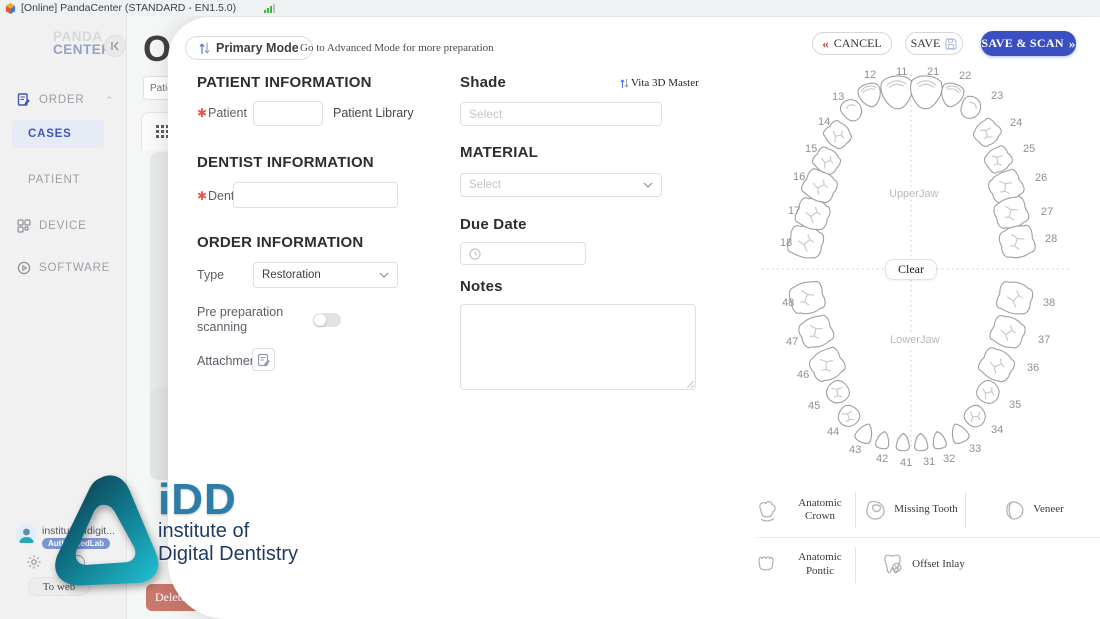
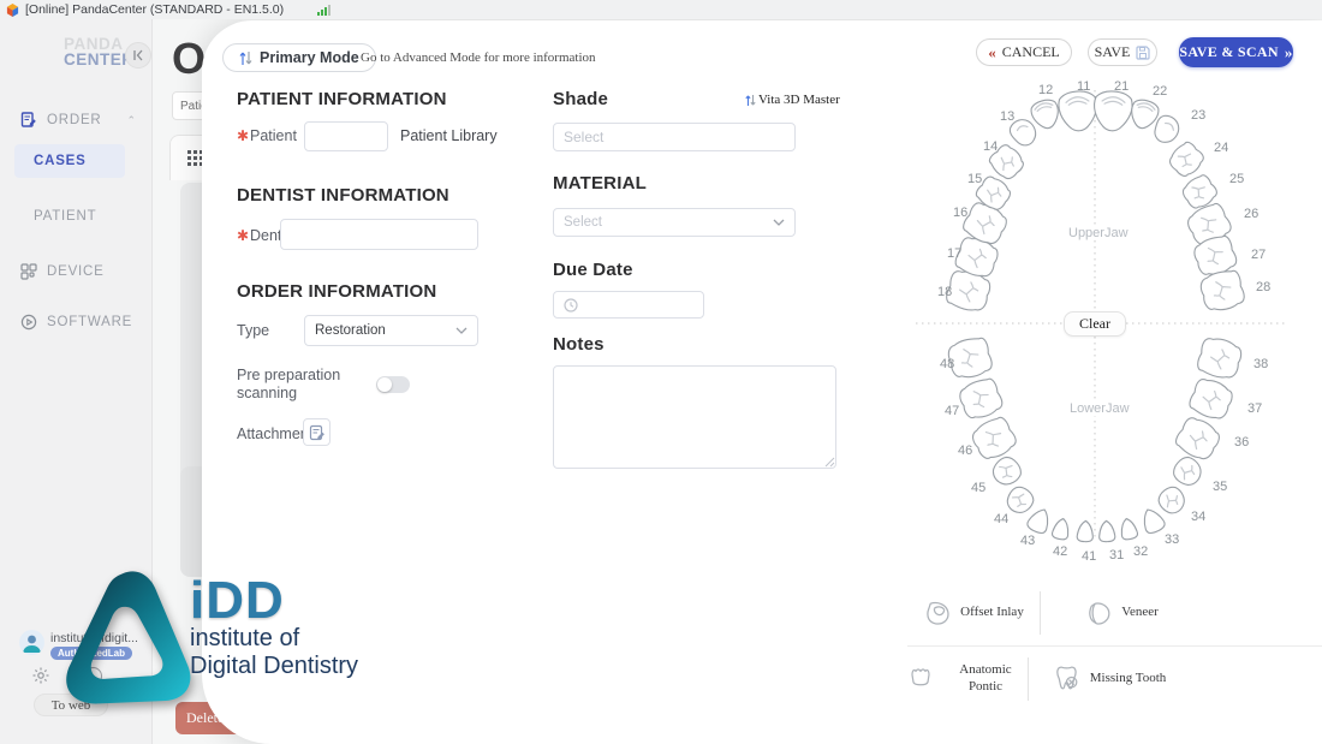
  [Online] PandaCenter (STANDARD - EN1.5.0)
  Delet
  PANDA
  CENTE
  ORDER
  ⌃
  CASES
  PATIENT
  DEVICE
  SOFTWARE
  institufdigit...
  To web
  Primary Mode
- Go to Advanced Mode for more preparation
+ Go to Advanced Mode for more information
  «
  CANCEL
  SAVE
  SAVE & SCAN
  »
  PATIENT INFORMATION
  ✱
  Patient
  Patient Library
  DENTIST INFORMATION
  ✱
  ORDER INFORMATION
  Type
  Restoration
  Pre preparation scanning
  Attachme
  Shade
  Vita 3D Master
  Select
  MATERIAL
  Select
  Due Date
  Notes
  18
  17
  16
  15
  14
  13
  12
  11
  21
  22
  23
  24
  25
  26
  27
  28
  48
  47
  46
  45
  44
  43
  42
  41
  31
  32
  33
  34
  35
  36
  37
  38
  UpperJaw
  LowerJaw
  Clear
- Anatomic Crown
- Missing Tooth
+ Offset Inlay
  Veneer
  Anatomic Pontic
- Offset Inlay
+ Missing Tooth
  iDD
  institute of
  Digital Dentistry
